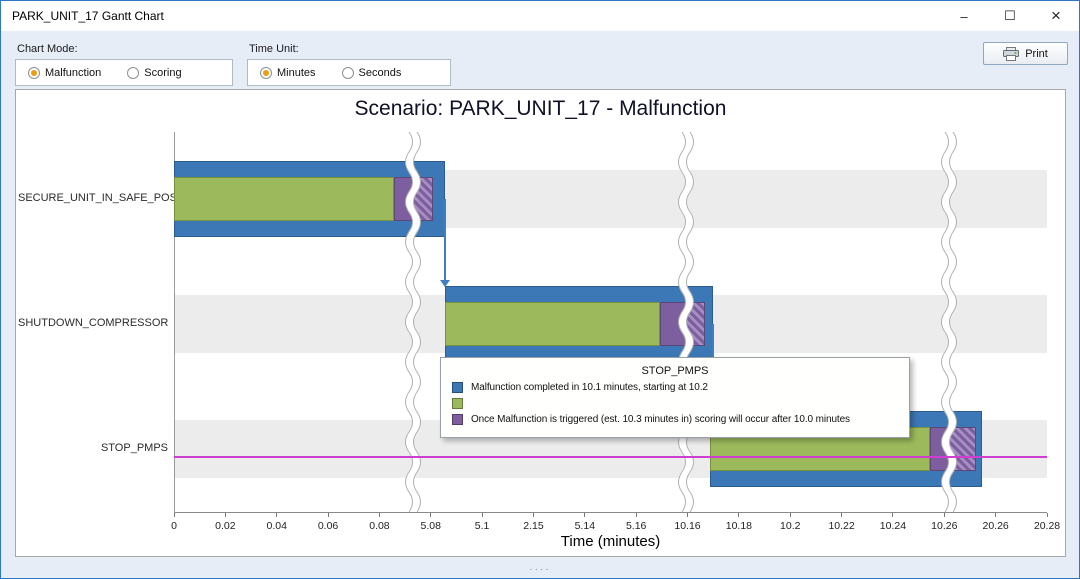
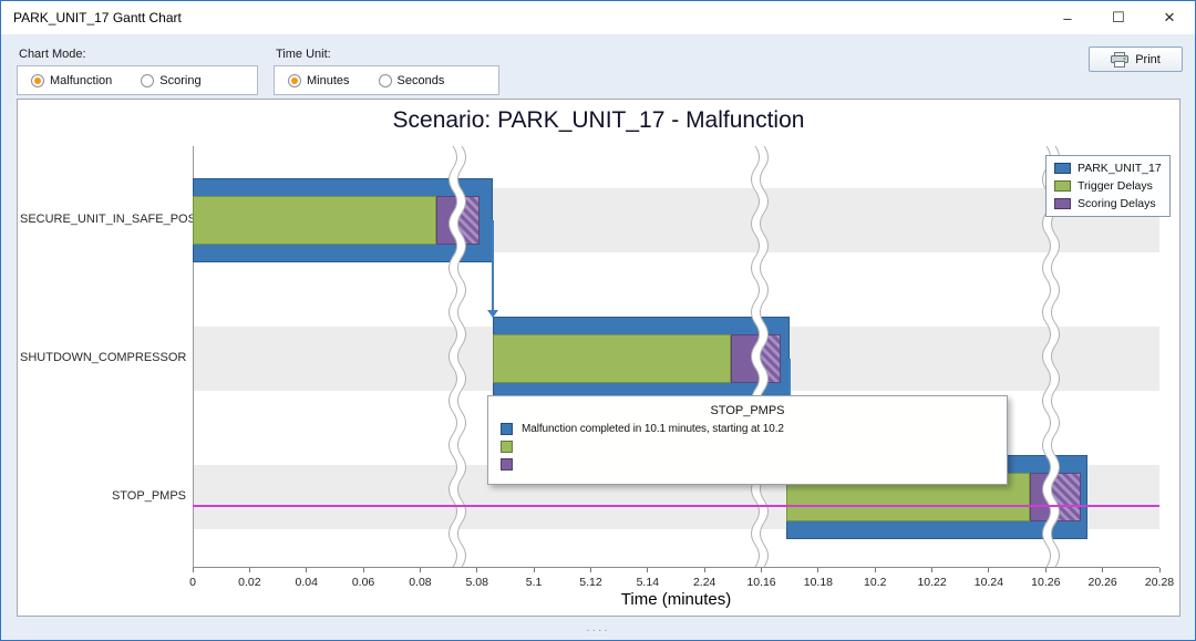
  PARK_UNIT_17 Gantt Chart
  –
  ☐
  ×
  Chart Mode:
  Malfunction
  Scoring
  Time Unit:
  Minutes
  Seconds
  Print
  Scenario: PARK_UNIT_17 - Malfunction
+ PARK_UNIT_17
+ Trigger Delays
+ Scoring Delays
  STOP_PMPS
  Malfunction completed in 10.1 minutes, starting at 10.2
- Once Malfunction is triggered (est. 10.3 minutes in) scoring will occur after 10.0 minutes
  SECURE_UNIT_IN_SAFE_PO
  SHUTDOWN_COMPRESSOR
  STOP_PMPS
  0
  0.02
  0.04
  0.06
  0.08
  5.08
  5.1
- 2.15
+ 5.12
  5.14
- 5.16
+ 2.24
  10.16
  10.18
  10.2
  10.22
  10.24
  10.26
  20.26
  20.28
  Time (minutes)
  ····
